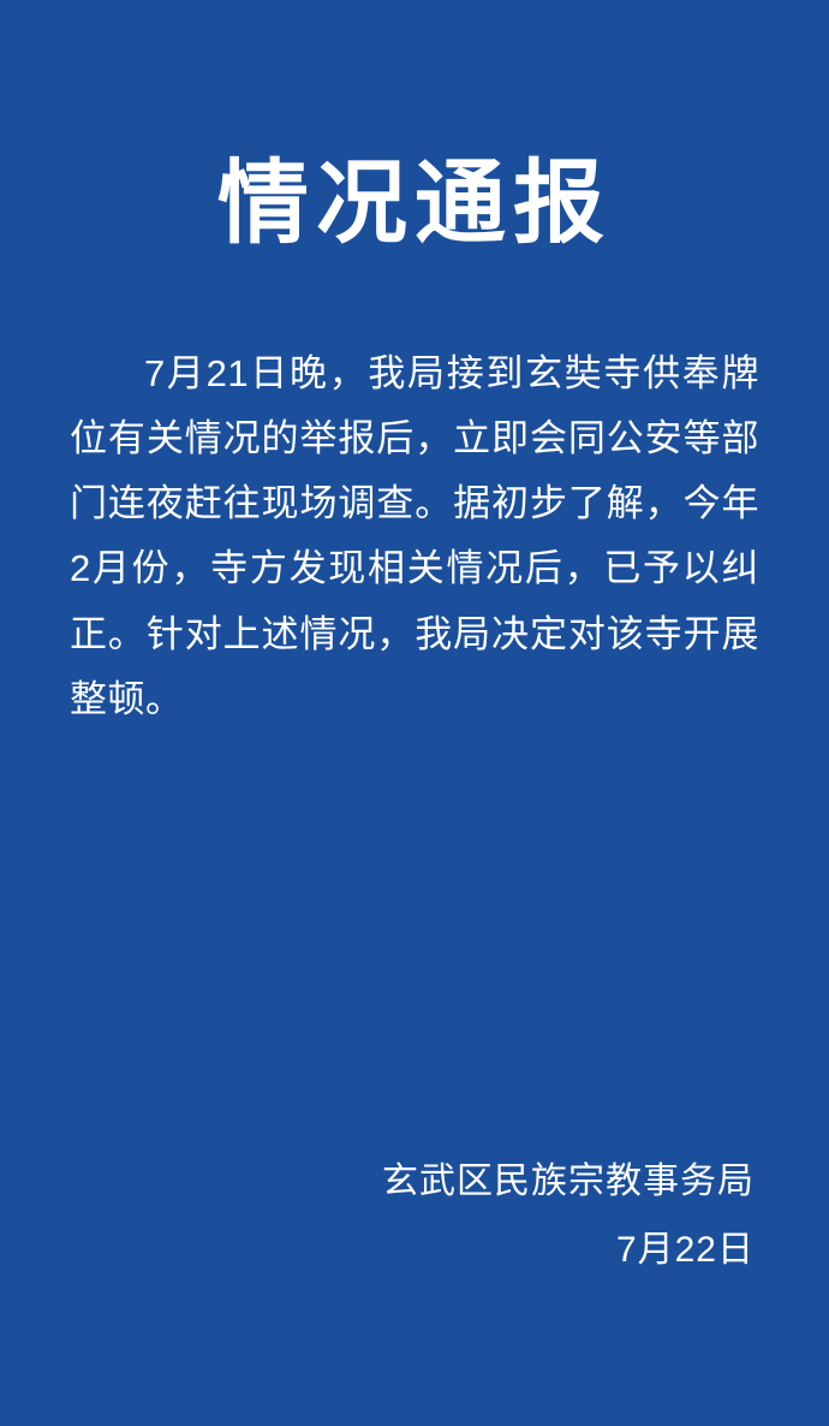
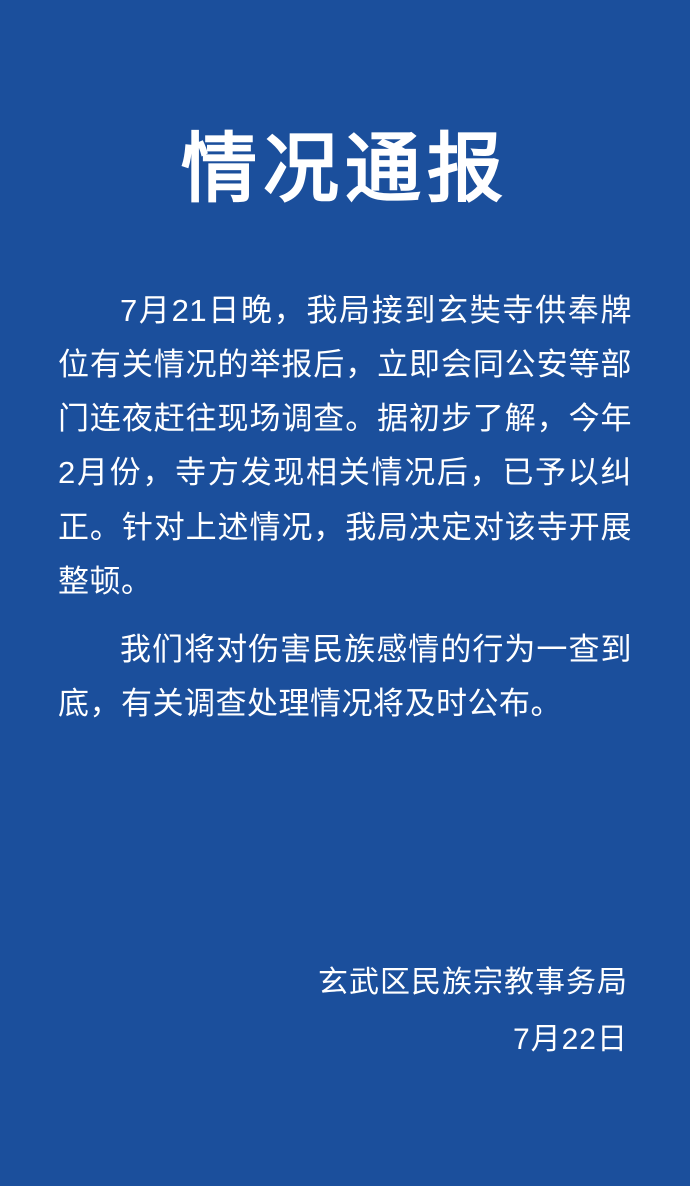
  情况通报
  7月21日晚，我局接到玄奘寺供奉牌位有关情况的举报后，立即会同公安等部门连夜赶往现场调查。据初步了解，今年2月份，寺方发现相关情况后，已予以纠正。针对上述情况，我局决定对该寺开展整顿。
+ 我们将对伤害民族感情的行为一查到底，有关调查处理情况将及时公布。
  玄武区民族宗教事务局
  7月22日
